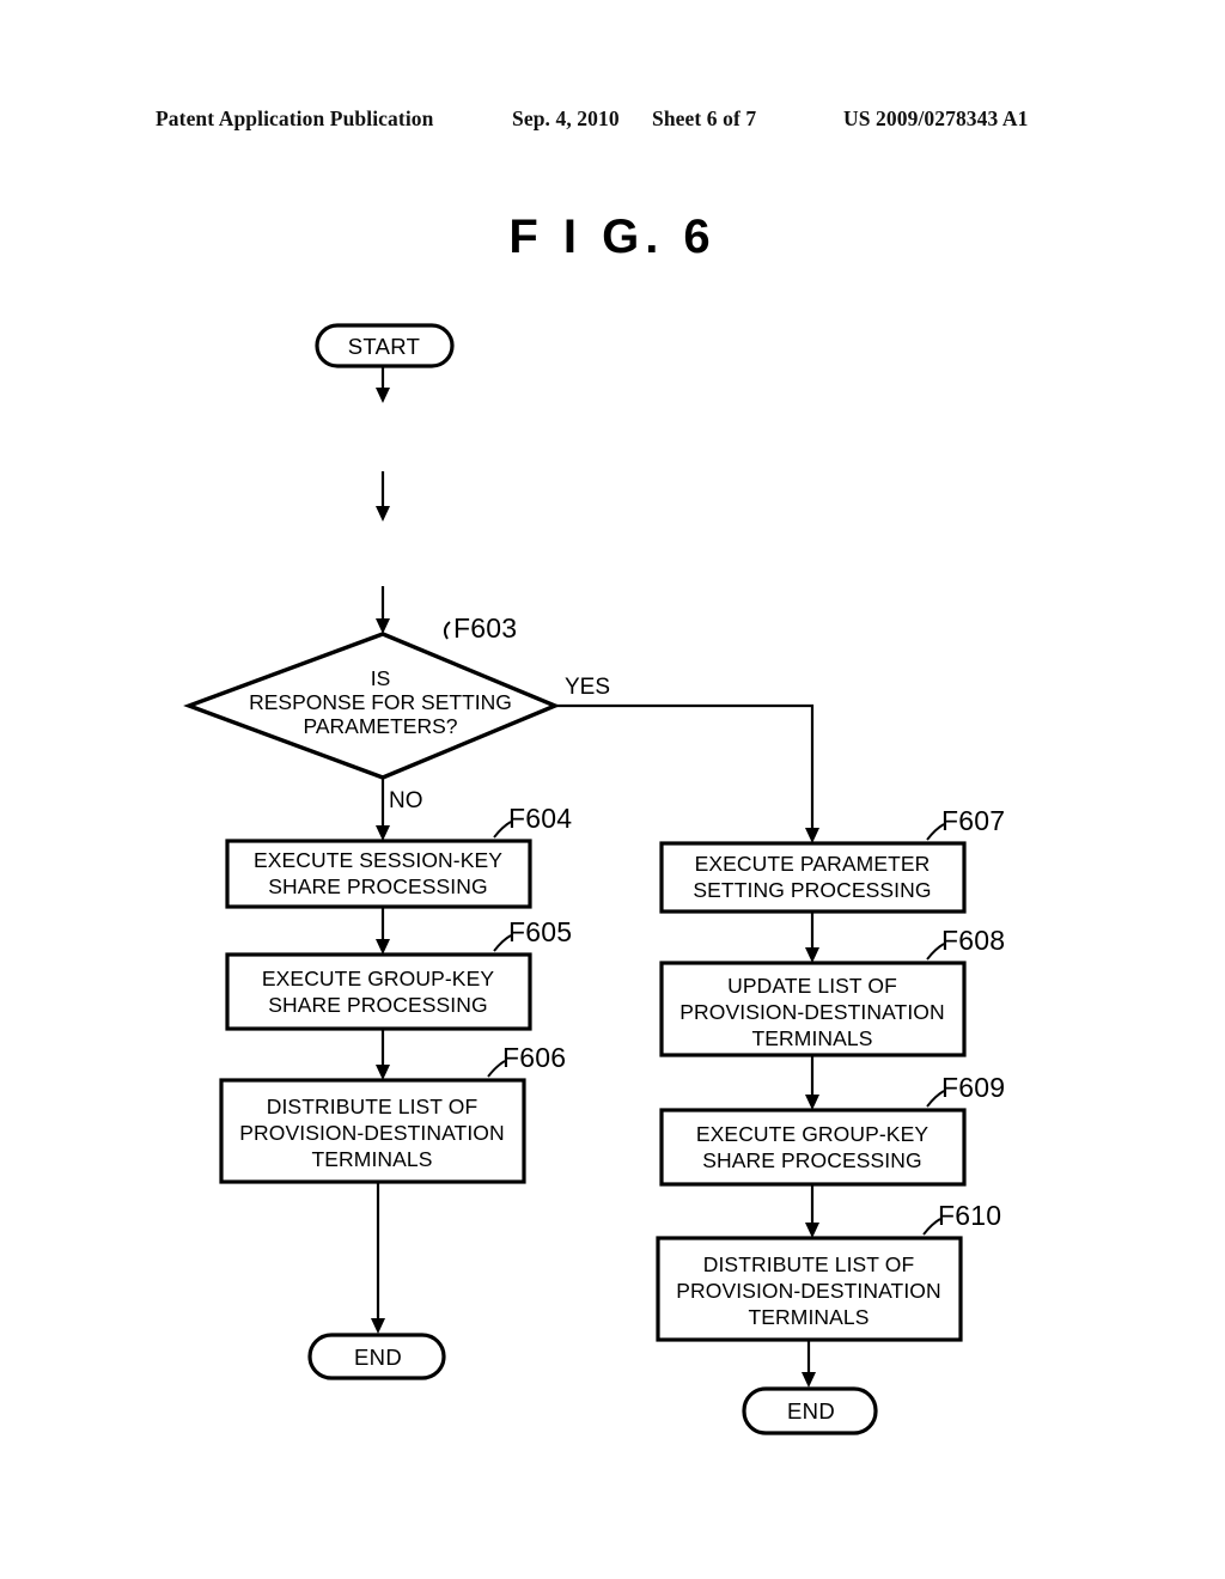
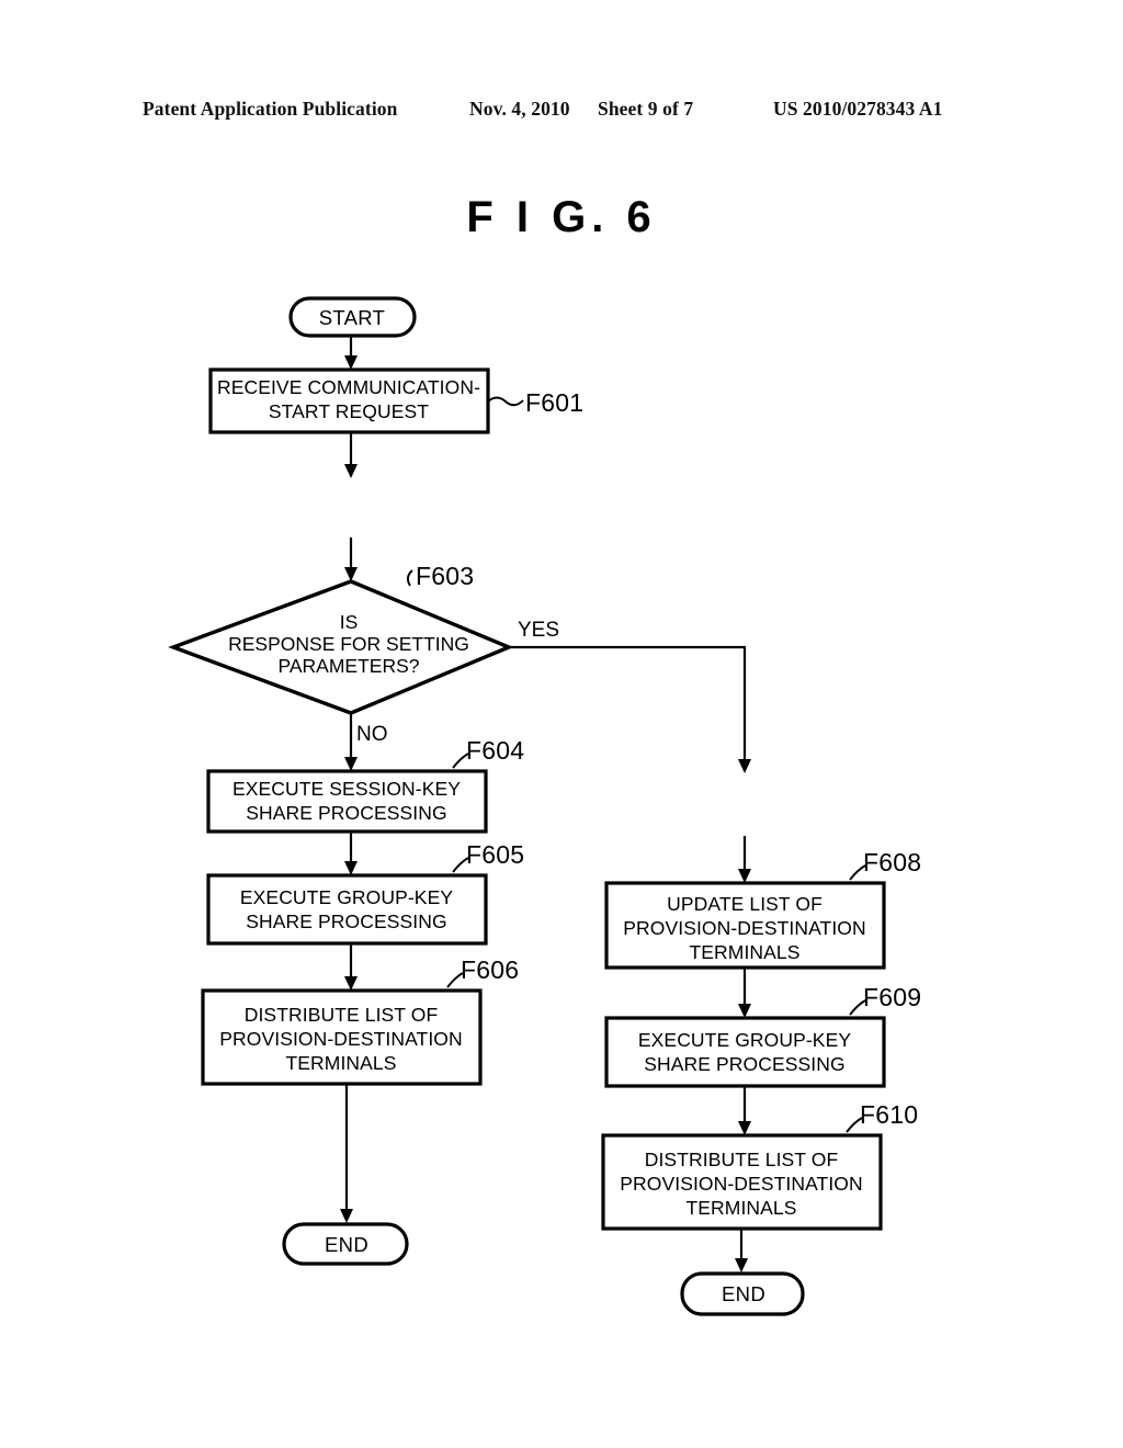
  Patent Application Publication
- Sep. 4, 2010
+ Nov. 4, 2010
- Sheet 6 of 7
+ Sheet 9 of 7
- US 2009/0278343 A1
+ US 2010/0278343 A1
  F I G. 6
  START
+ RECEIVE COMMUNICATION-
+ START REQUEST
+ F601
  IS
  RESPONSE FOR SETTING
  PARAMETERS?
  F603
  YES
  NO
  EXECUTE SESSION-KEY
  SHARE PROCESSING
  F604
  EXECUTE GROUP-KEY
  SHARE PROCESSING
  F605
  DISTRIBUTE LIST OF
  PROVISION-DESTINATION
  TERMINALS
  F606
  END
- EXECUTE PARAMETER
- SETTING PROCESSING
- F607
  UPDATE LIST OF
  PROVISION-DESTINATION
  TERMINALS
  F608
  EXECUTE GROUP-KEY
  SHARE PROCESSING
  F609
  DISTRIBUTE LIST OF
  PROVISION-DESTINATION
  TERMINALS
  F610
  END
